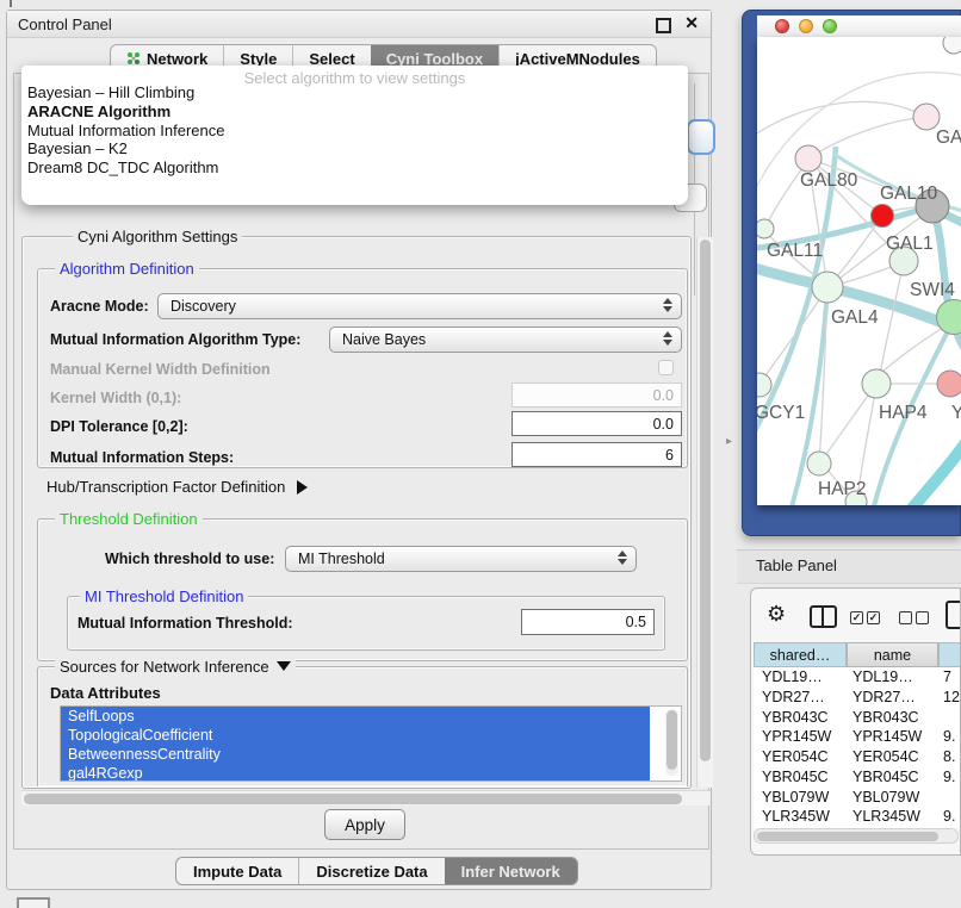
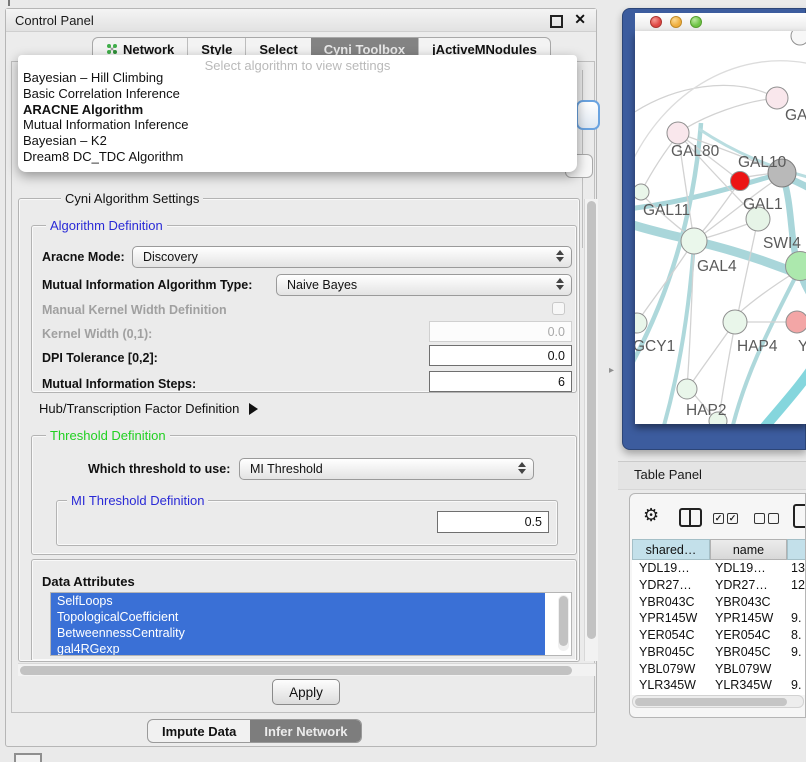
  GAL80
  GAL10
  GAL11
  GAL1
  SWI4
  GAL4
  GCY1
  HAP4
  Y
  HAP2
  ▸
  Table Panel
  ⚙
  ✓
  ✓
  shared…
  name
  YDL19…
  YDL19…
- 7
+ 13
  YDR27…
  YDR27…
  12
  YBR043C
  YBR043C
  YPR145W
  YPR145W
  9.
  YER054C
  YER054C
  8.
  YBR045C
  YBR045C
  9.
  YBL079W
  YBL079W
  YLR345W
  YLR345W
  9.
  Control Panel
  ✕
  Network
  Style
  Select
  Cyni Toolbox
  jActiveMNodules
  Cyni Algorithm Settings
  Algorithm Definition
  Aracne Mode:
  Discovery
  Mutual Information Algorithm Type:
  Naive Bayes
  Manual Kernel Width Definition
  Kernel Width (0,1):
  0.0
  DPI Tolerance [0,2]:
  0.0
  Mutual Information Steps:
  6
  Hub/Transcription Factor Definition
  Threshold Definition
  Which threshold to use:
  MI Threshold
  MI Threshold Definition
- Mutual Information Threshold:
  0.5
- Sources for Network Inference
  Data Attributes
  SelfLoops
  TopologicalCoefficient
  BetweennessCentrality
  gal4RGexp
  Apply
  Impute Data
- Discretize Data
  Infer Network
  Select algorithm to view settings
  Bayesian – Hill Climbing
+ Basic Correlation Inference
  ARACNE Algorithm
  Mutual Information Inference
  Bayesian – K2
  Dream8 DC_TDC Algorithm
